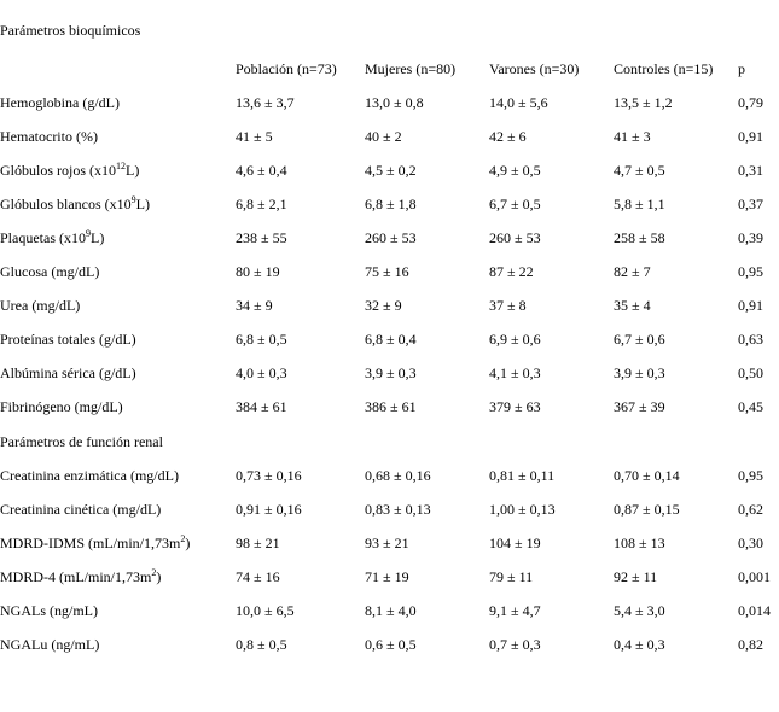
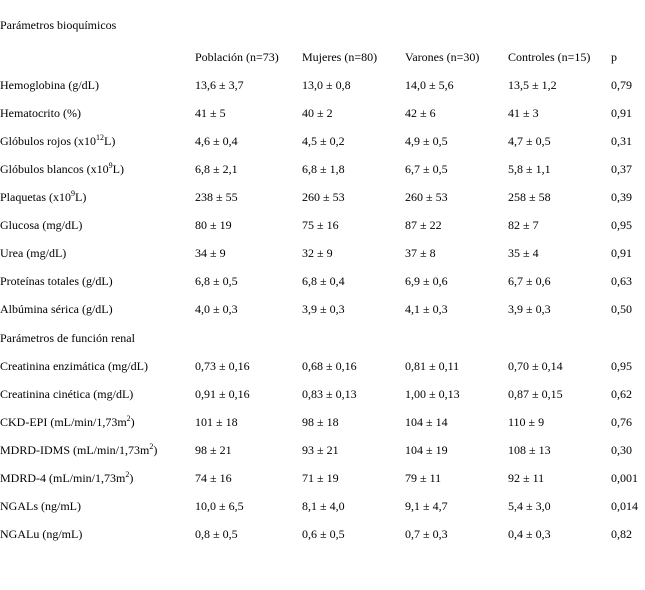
  Parámetros bioquímicos
  	Población (n=73)	Mujeres (n=80)	Varones (n=30)	Controles (n=15)	p
  Hemoglobina (g/dL)	13,6 ± 3,7	13,0 ± 0,8	14,0 ± 5,6	13,5 ± 1,2	0,79
  Hematocrito (%)	41 ± 5	40 ± 2	42 ± 6	41 ± 3	0,91
  Glóbulos rojos (x1012L)	4,6 ± 0,4	4,5 ± 0,2	4,9 ± 0,5	4,7 ± 0,5	0,31
  Glóbulos blancos (x109L)	6,8 ± 2,1	6,8 ± 1,8	6,7 ± 0,5	5,8 ± 1,1	0,37
  Plaquetas (x109L)	238 ± 55	260 ± 53	260 ± 53	258 ± 58	0,39
  Glucosa (mg/dL)	80 ± 19	75 ± 16	87 ± 22	82 ± 7	0,95
  Urea (mg/dL)	34 ± 9	32 ± 9	37 ± 8	35 ± 4	0,91
  Proteínas totales (g/dL)	6,8 ± 0,5	6,8 ± 0,4	6,9 ± 0,6	6,7 ± 0,6	0,63
  Albúmina sérica (g/dL)	4,0 ± 0,3	3,9 ± 0,3	4,1 ± 0,3	3,9 ± 0,3	0,50
- Fibrinógeno (mg/dL)	384 ± 61	386 ± 61	379 ± 63	367 ± 39	0,45
  Parámetros de función renal
  Creatinina enzimática (mg/dL)	0,73 ± 0,16	0,68 ± 0,16	0,81 ± 0,11	0,70 ± 0,14	0,95
  Creatinina cinética (mg/dL)	0,91 ± 0,16	0,83 ± 0,13	1,00 ± 0,13	0,87 ± 0,15	0,62
+ CKD-EPI (mL/min/1,73m2)	101 ± 18	98 ± 18	104 ± 14	110 ± 9	0,76
  MDRD-IDMS (mL/min/1,73m2)	98 ± 21	93 ± 21	104 ± 19	108 ± 13	0,30
  MDRD-4 (mL/min/1,73m2)	74 ± 16	71 ± 19	79 ± 11	92 ± 11	0,001
  NGALs (ng/mL)	10,0 ± 6,5	8,1 ± 4,0	9,1 ± 4,7	5,4 ± 3,0	0,014
  NGALu (ng/mL)	0,8 ± 0,5	0,6 ± 0,5	0,7 ± 0,3	0,4 ± 0,3	0,82
